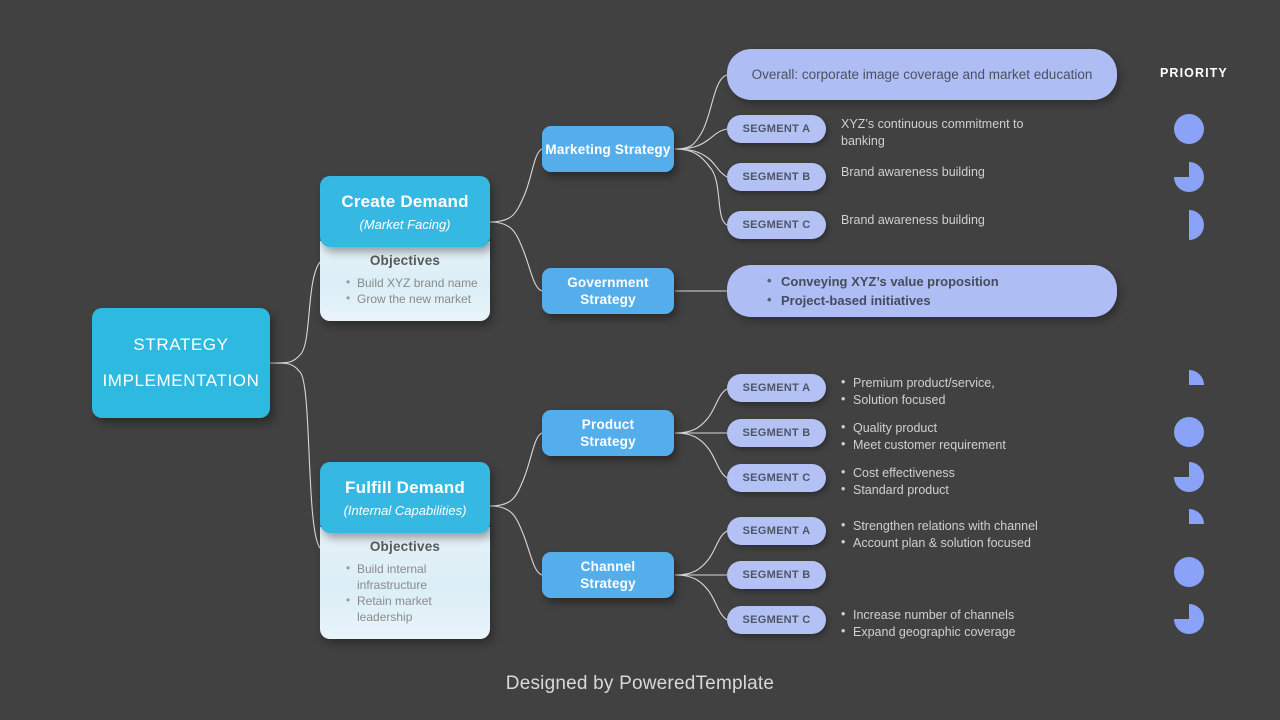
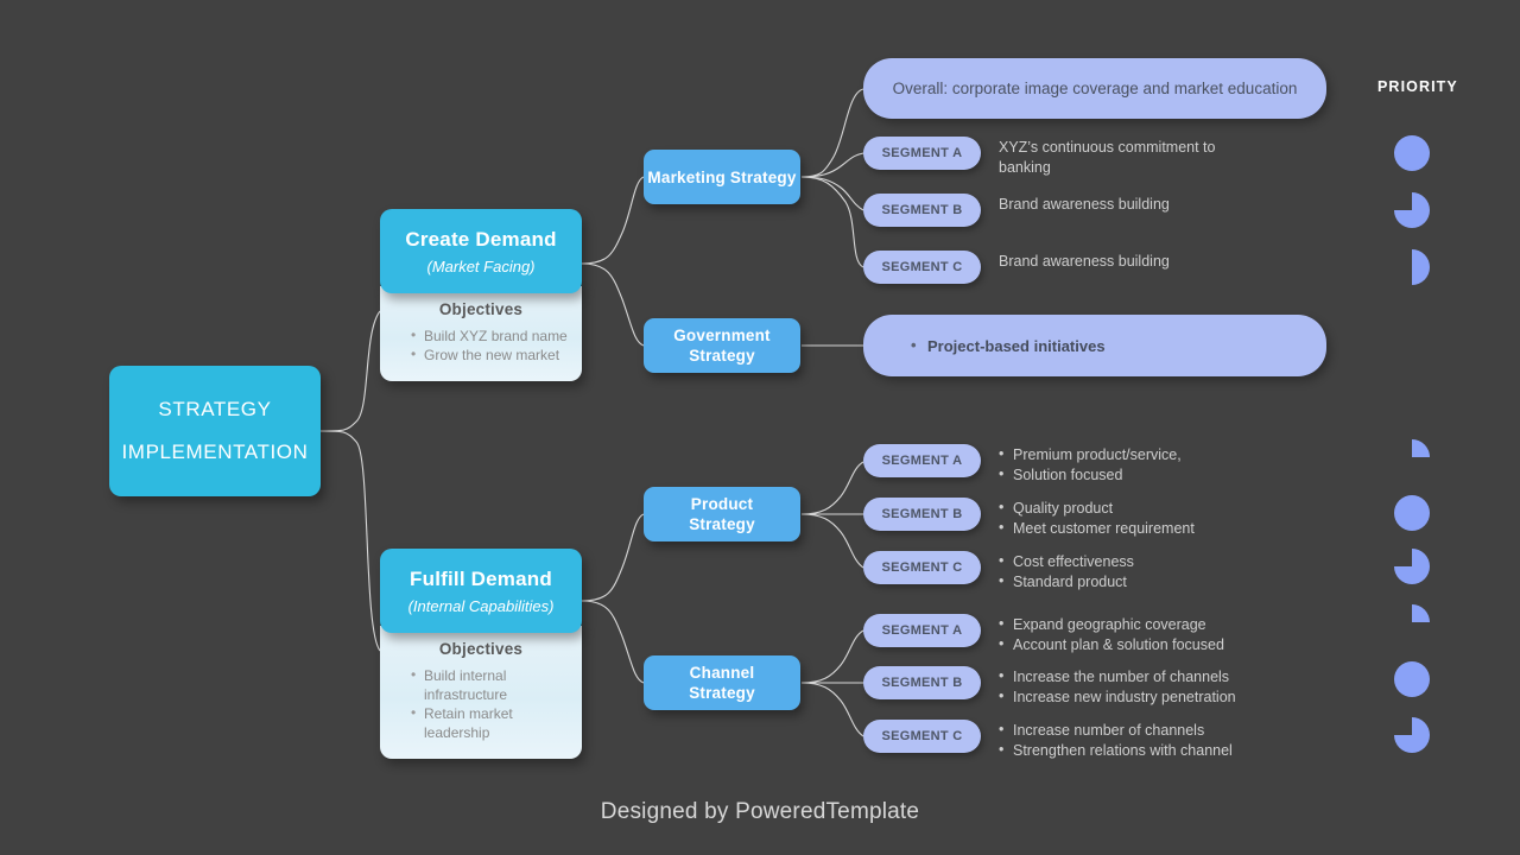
  STRATEGY
  IMPLEMENTATION
  Create Demand
  (Market Facing)
  Objectives
  Build XYZ brand name
  Grow the new market
  Fulfill Demand
  (Internal Capabilities)
  Objectives
  Build internal
  infrastructure
  Retain market leadership
  Marketing Strategy
  Government
  Strategy
  Product
  Strategy
  Channel
  Strategy
  Overall: corporate image coverage and market education
- Conveying XYZ’s value proposition
  Project-based initiatives
  SEGMENT A
  XYZ’s continuous commitment to
  banking
  SEGMENT B
  Brand awareness building
  SEGMENT C
  Brand awareness building
  SEGMENT A
  Premium product/service,
  Solution focused
  SEGMENT B
  Quality product
  Meet customer requirement
  SEGMENT C
  Cost effectiveness
  Standard product
  SEGMENT A
- Strengthen relations with channel
+ Expand geographic coverage
  Account plan & solution focused
  SEGMENT B
+ Increase the number of channels
+ Increase new industry penetration
  SEGMENT C
  Increase number of channels
- Expand geographic coverage
+ Strengthen relations with channel
  PRIORITY
  Designed by PoweredTemplate
